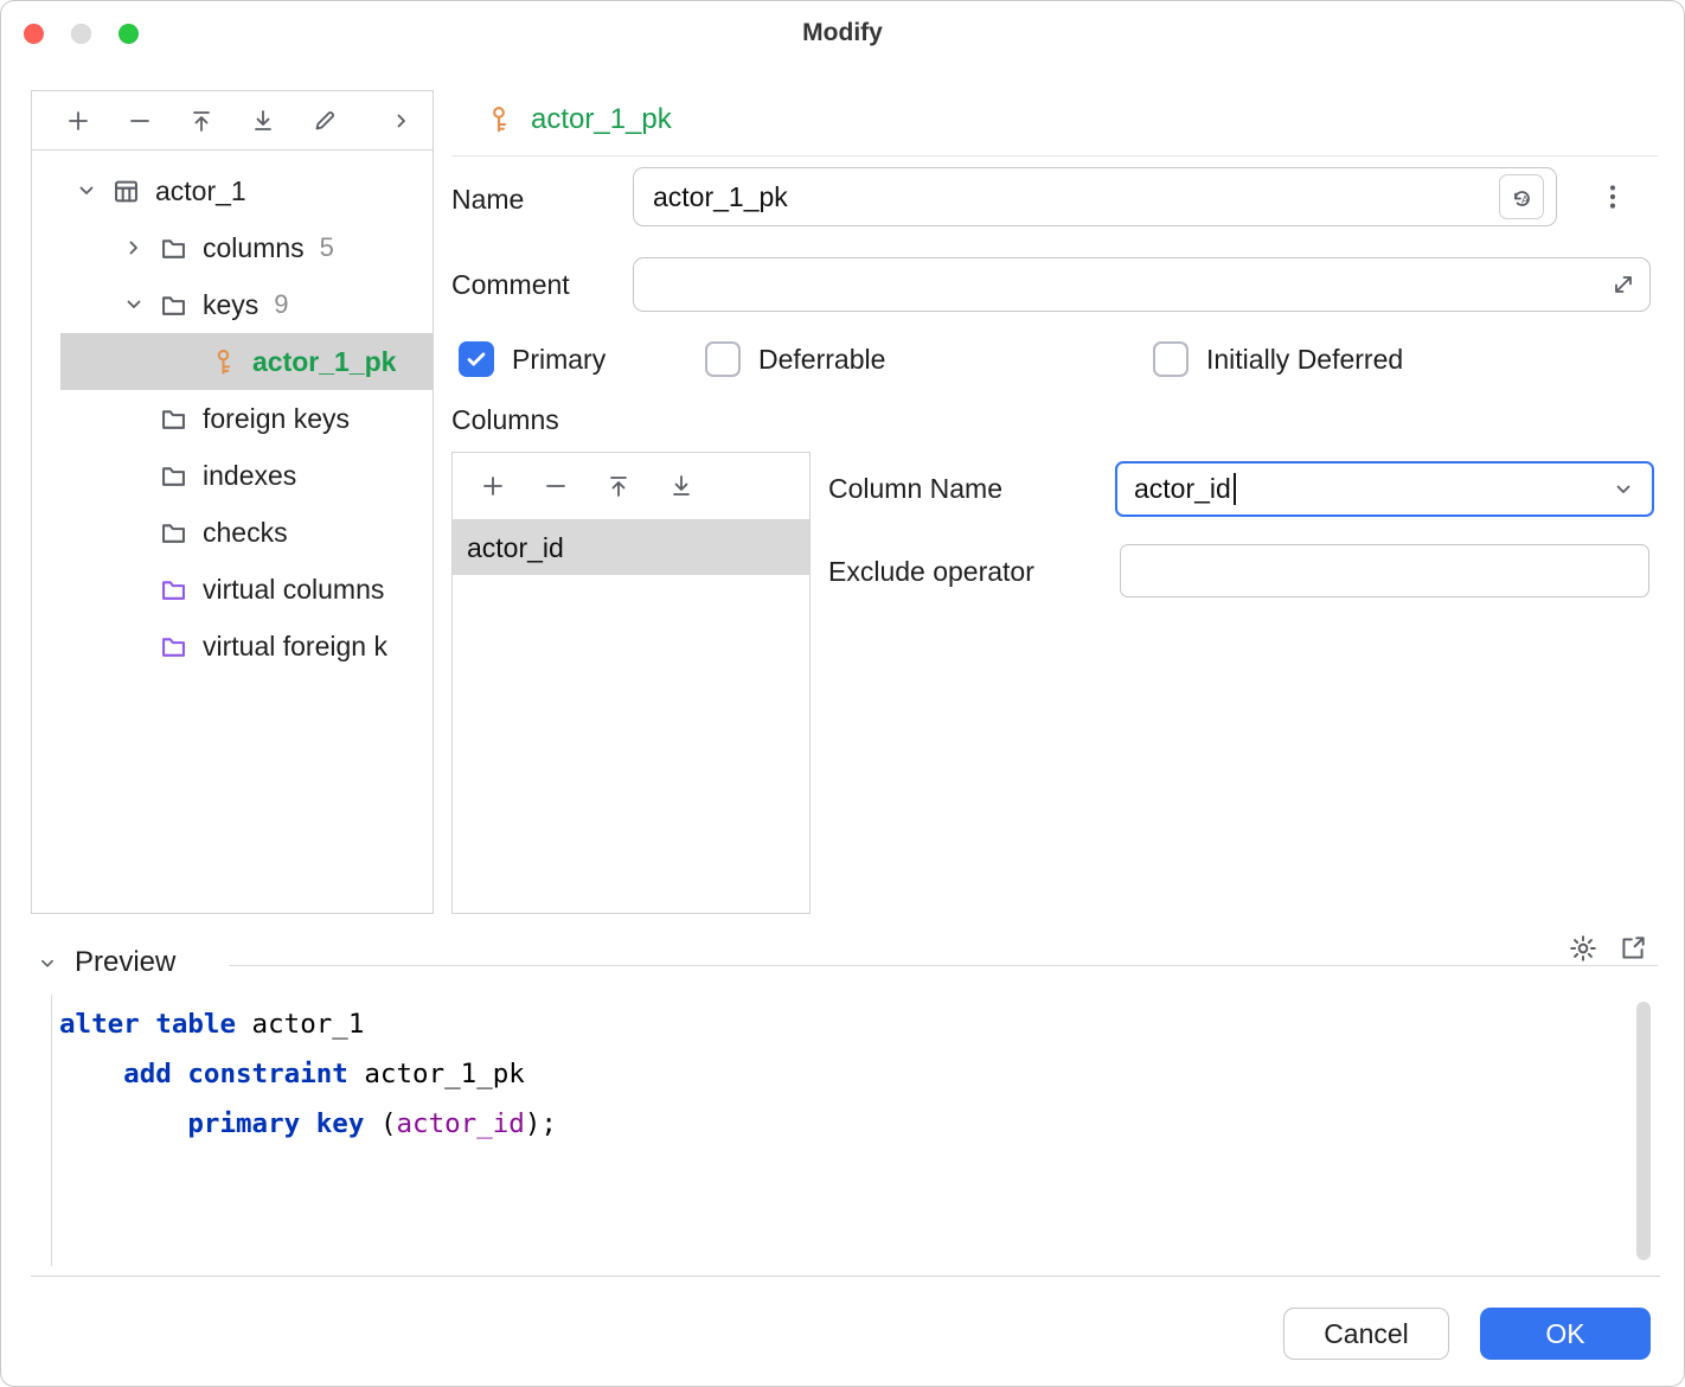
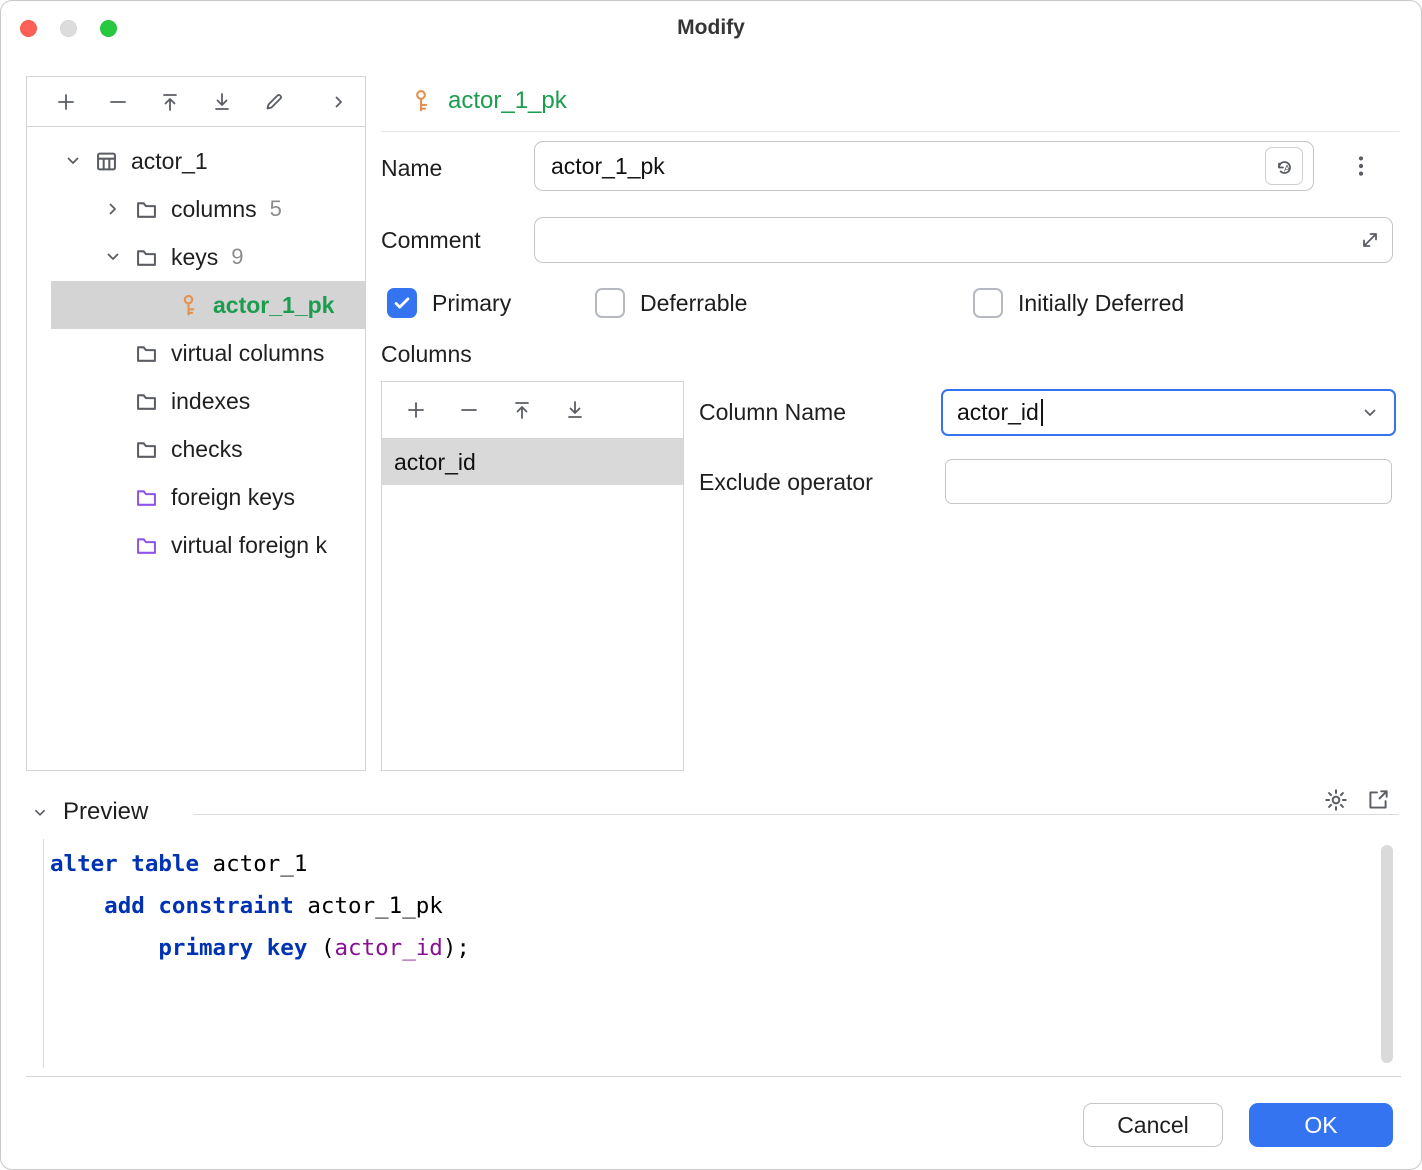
  Modify
  actor_1
  columns
  5
  keys
  9
  actor_1_pk
- foreign keys
+ virtual columns
  indexes
  checks
- virtual columns
+ foreign keys
  virtual foreign k
  actor_1_pk
  Name
  actor_1_pk
  A
  Comment
  Primary
  Deferrable
  Initially Deferred
  Columns
  actor_id
  Column Name
  actor_id
  Exclude operator
  Preview
  alter table actor_1
  add constraint actor_1_pk
  primary key (actor_id);
  Cancel
  OK
